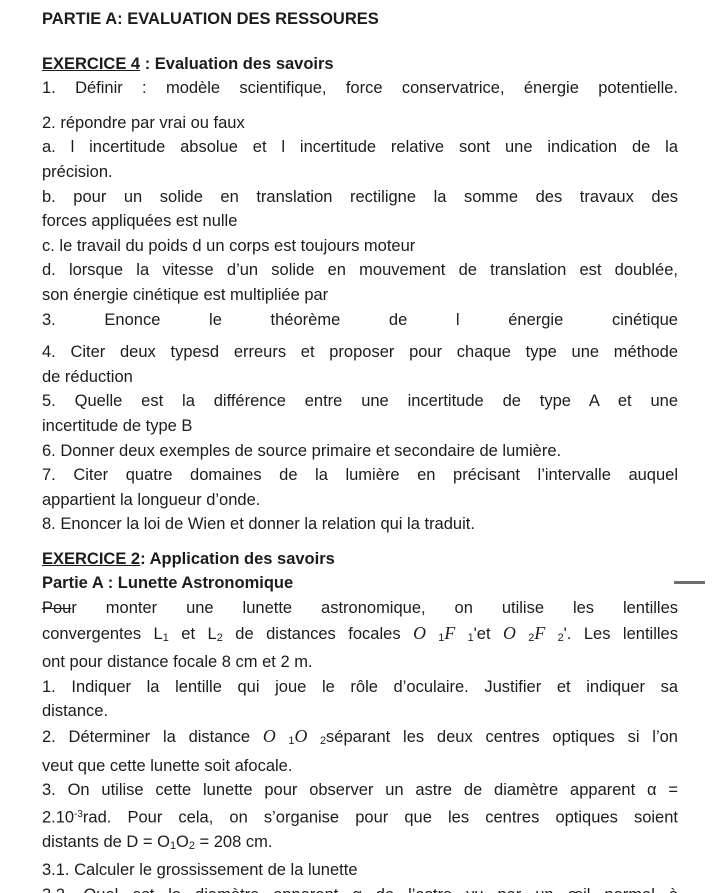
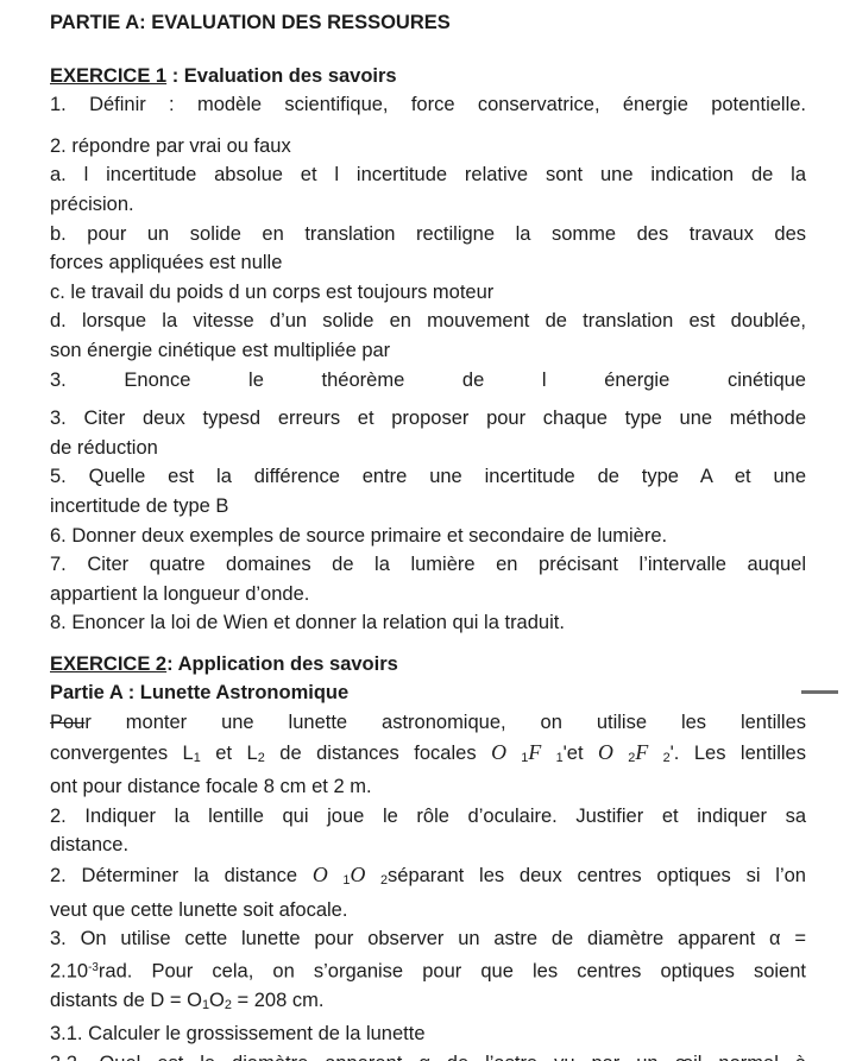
  PARTIE A: EVALUATION DES RESSOURES
- EXERCICE 4 : Evaluation des savoirs
+ EXERCICE 1 : Evaluation des savoirs
  1. Définir : modèle scientifique, force conservatrice, énergie potentielle.
  2. répondre par vrai ou faux
  a. l incertitude absolue et l incertitude relative sont une indication de la
  précision.
  b. pour un solide en translation rectiligne la somme des travaux des
  forces appliquées est nulle
  c. le travail du poids d un corps est toujours moteur
  d. lorsque la vitesse d’un solide en mouvement de translation est doublée,
  son énergie cinétique est multipliée par
  3. Enonce le théorème de l énergie cinétique
- 4. Citer deux typesd erreurs et proposer pour chaque type une méthode
+ 3. Citer deux typesd erreurs et proposer pour chaque type une méthode
  de réduction
  5. Quelle est la différence entre une incertitude de type A et une
  incertitude de type B
  6. Donner deux exemples de source primaire et secondaire de lumière.
  7. Citer quatre domaines de la lumière en précisant l’intervalle auquel
  appartient la longueur d’onde.
  8. Enoncer la loi de Wien et donner la relation qui la traduit.
  EXERCICE 2: Application des savoirs
  Partie A : Lunette Astronomique
  Pour monter une lunette astronomique, on utilise les lentilles
  convergentes L1 et L2 de distances focales O 1F 1'et O 2F 2'. Les lentilles
  ont pour distance focale 8 cm et 2 m.
- 1. Indiquer la lentille qui joue le rôle d’oculaire. Justifier et indiquer sa
+ 2. Indiquer la lentille qui joue le rôle d’oculaire. Justifier et indiquer sa
  distance.
  2. Déterminer la distance O 1O 2séparant les deux centres optiques si l’on
  veut que cette lunette soit afocale.
  3. On utilise cette lunette pour observer un astre de diamètre apparent α =
  2.10-3rad. Pour cela, on s’organise pour que les centres optiques soient
  distants de D = O1O2 = 208 cm.
  3.1. Calculer le grossissement de la lunette
